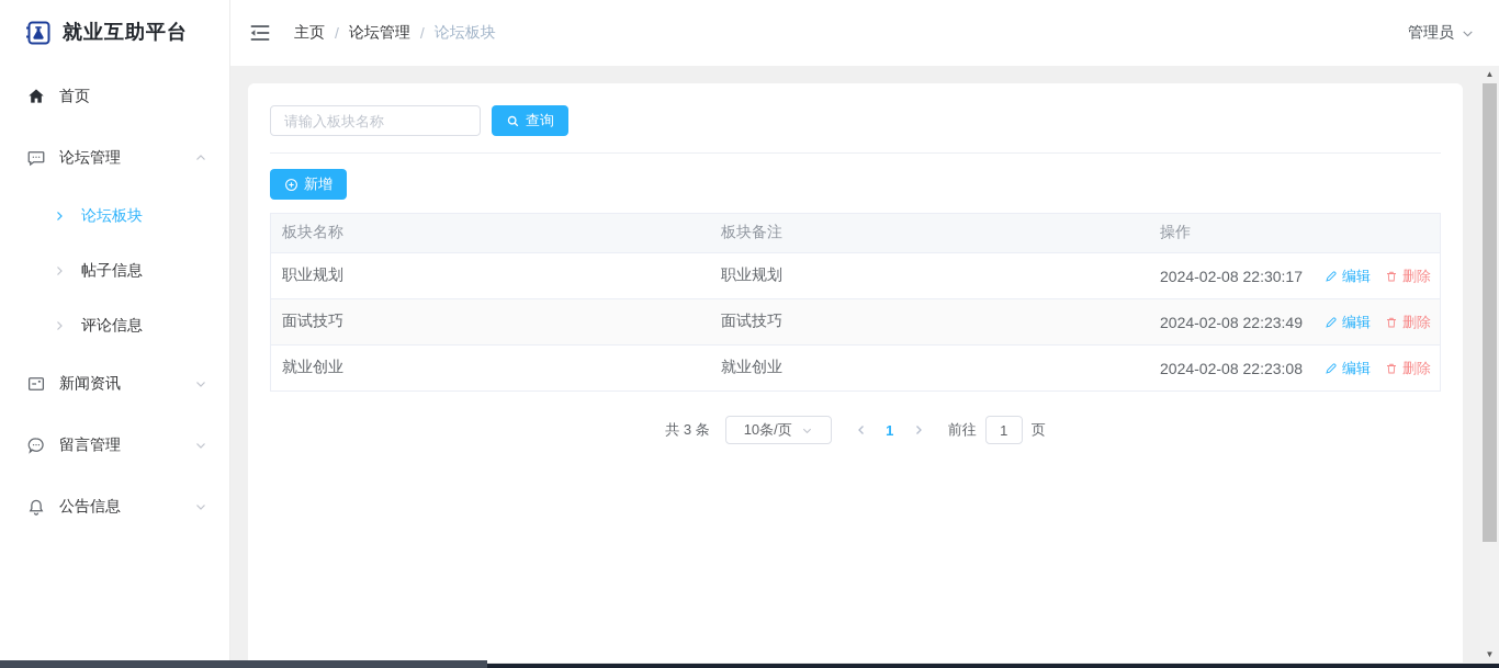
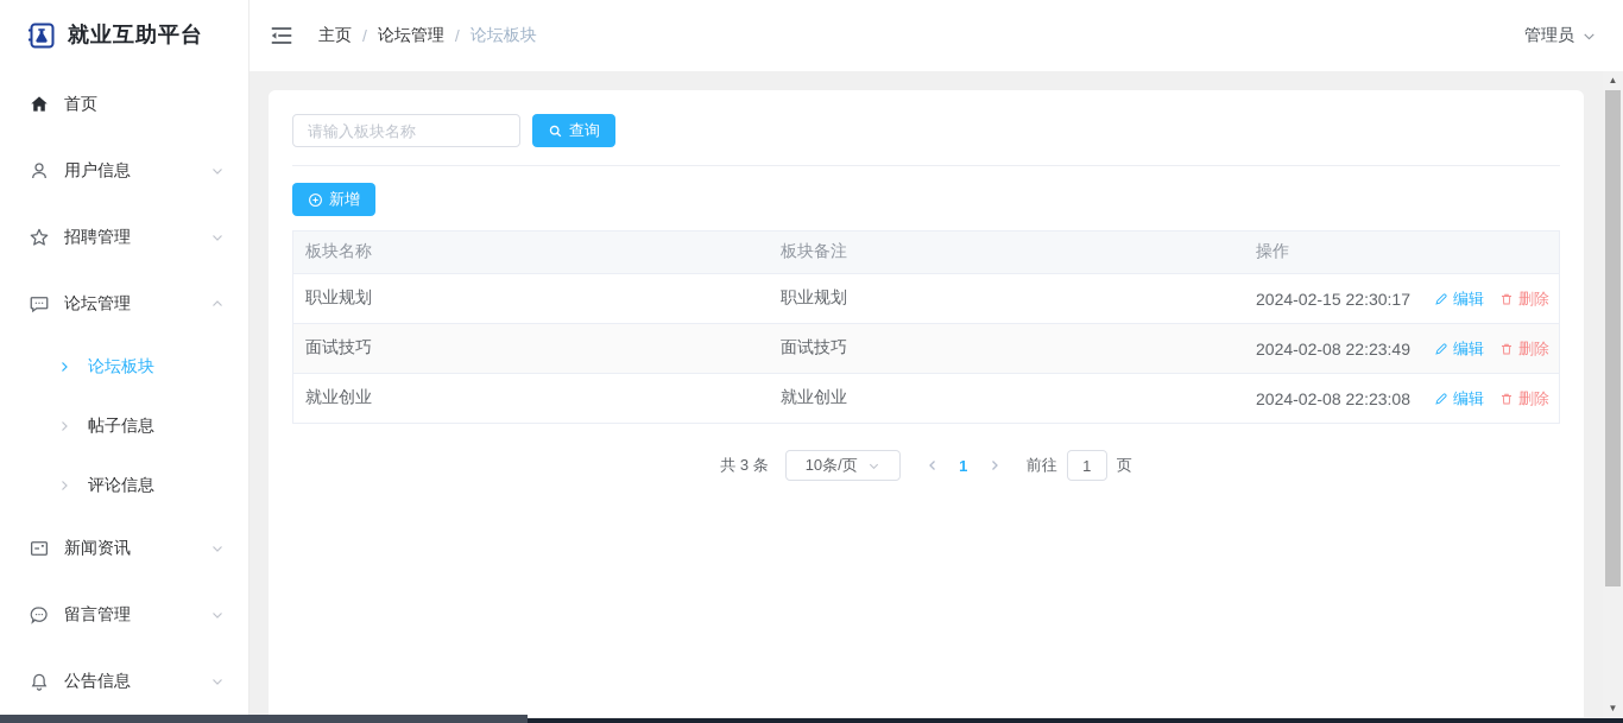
  就业互助平台
  首页
+ 用户信息
+ 招聘管理
  论坛管理
  论坛板块
  帖子信息
  评论信息
  新闻资讯
  留言管理
  公告信息
  主页
  /
  论坛管理
  /
  论坛板块
  管理员
  请输入板块名称
  查询
  新增
  板块名称
  板块备注
  操作
  职业规划
  职业规划
- 2024-02-08 22:30:17
+ 2024-02-15 22:30:17
  编辑
  删除
  面试技巧
  面试技巧
  2024-02-08 22:23:49
  编辑
  删除
  就业创业
  就业创业
  2024-02-08 22:23:08
  编辑
  删除
  共 3 条
  10条/页
  1
  前往
  1
  页
  ▲
  ▼
